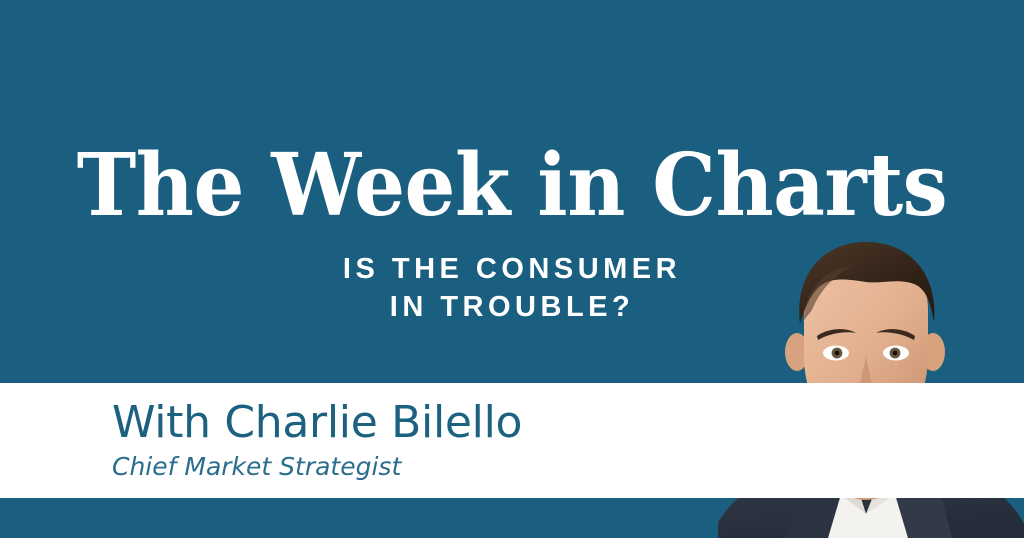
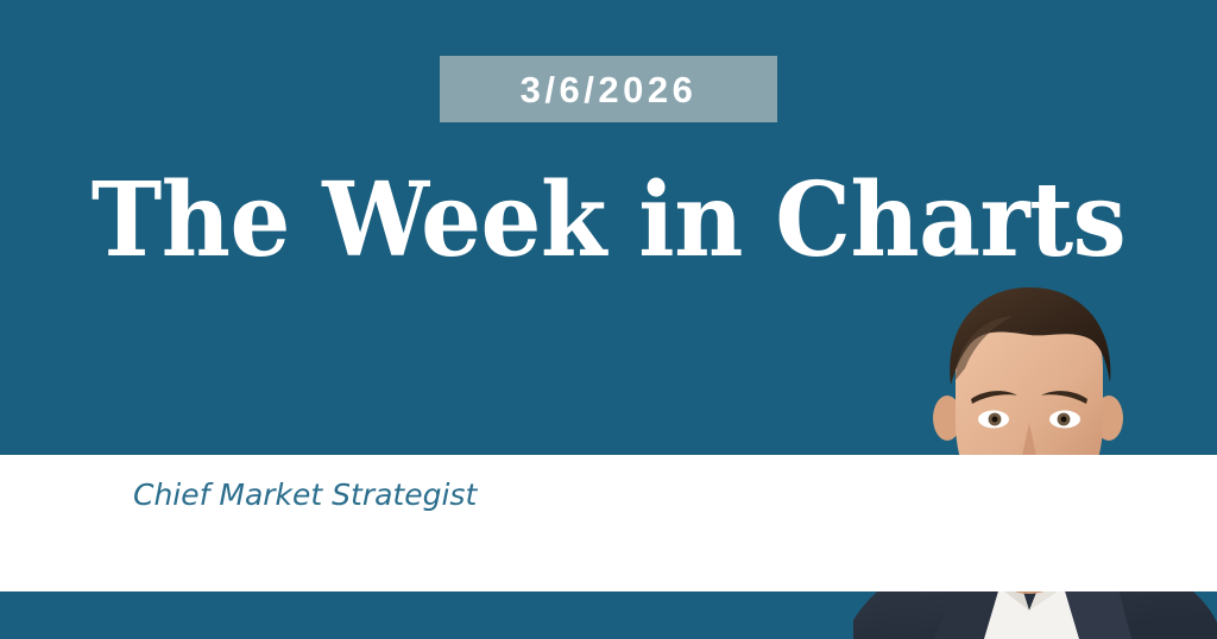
+ 3/6/2026
  The Week in Charts
- IS THE CONSUMER
- IN TROUBLE?
- With Charlie Bilello
  Chief Market Strategist
